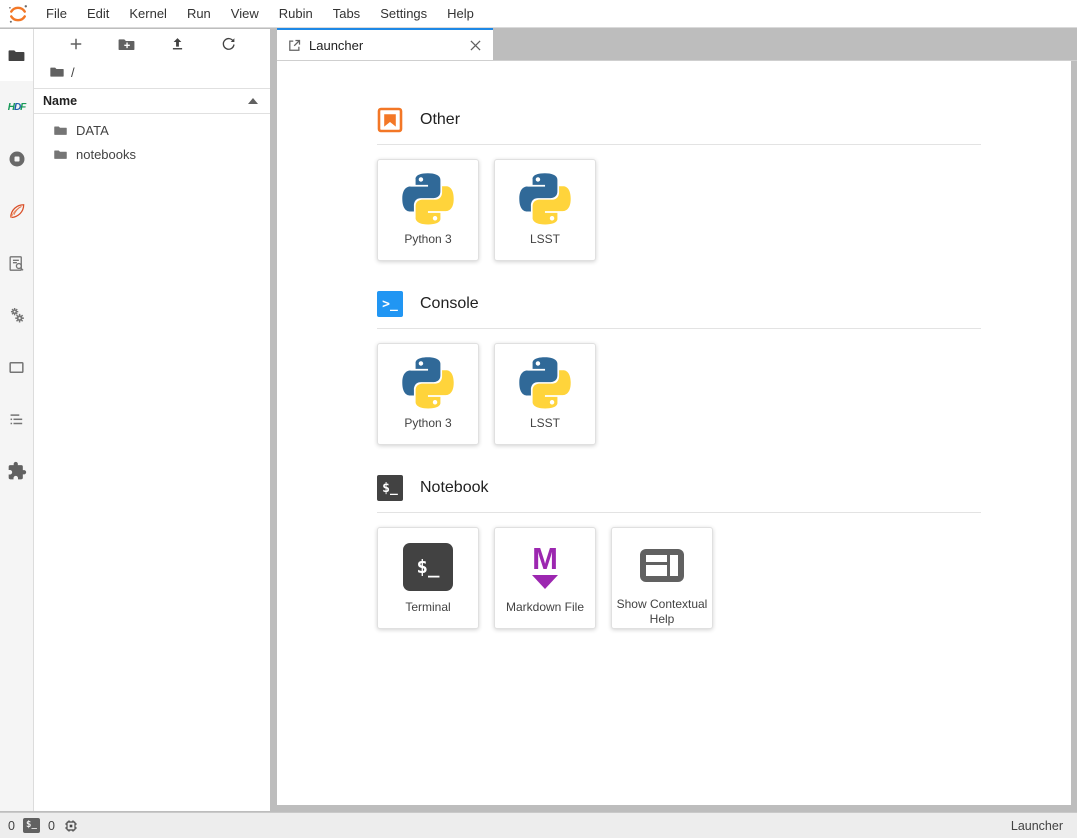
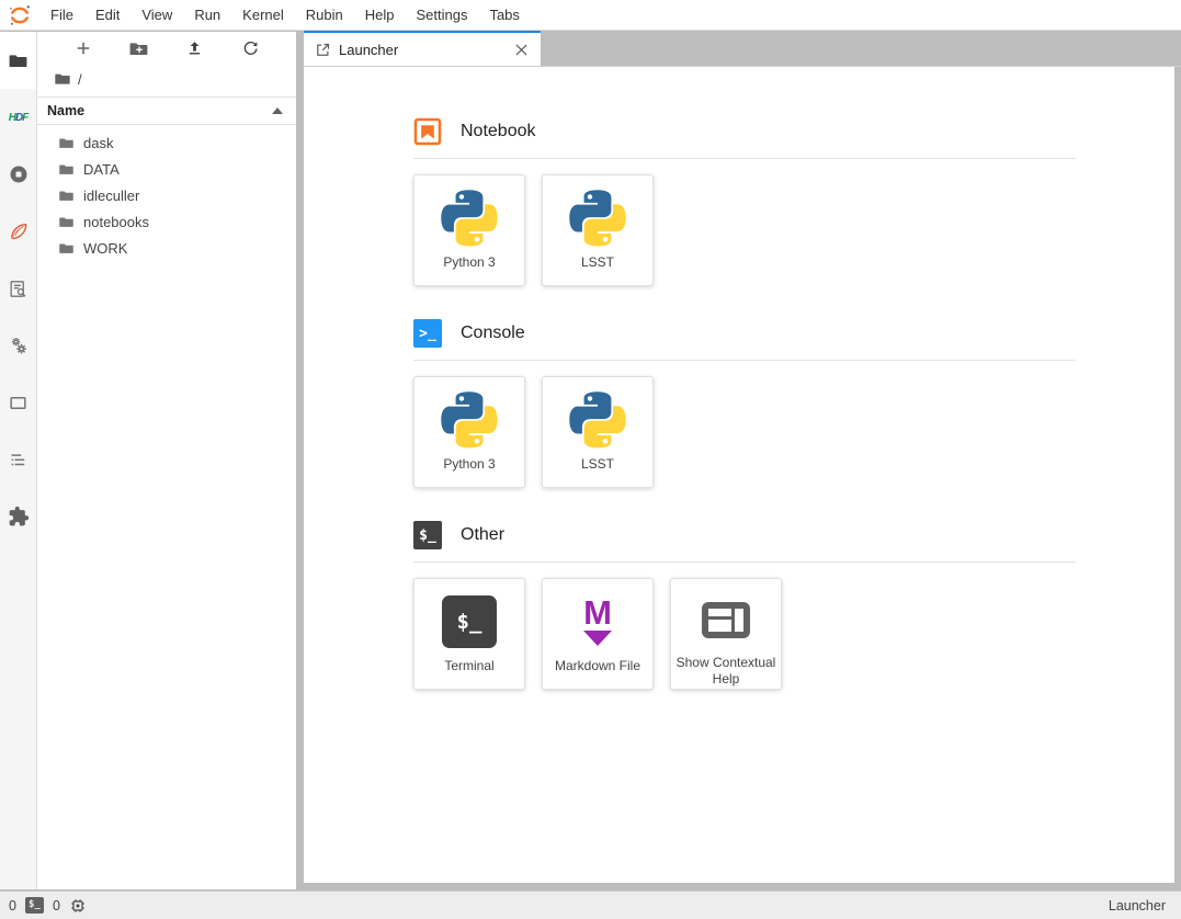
  File
  Edit
- Kernel
+ View
  Run
- View
+ Kernel
  Rubin
- Tabs
+ Help
  Settings
- Help
+ Tabs
  HDF
  /
  Name
+ dask
  DATA
+ idleculler
  notebooks
+ WORK
  Launcher
- Other
+ Notebook
  Python 3
  LSST
  >_
  Console
  Python 3
  LSST
  $_
- Notebook
+ Other
  $_
  Terminal
  M
  Markdown File
  Show Contextual Help
  0
  $_
  0
  Launcher
